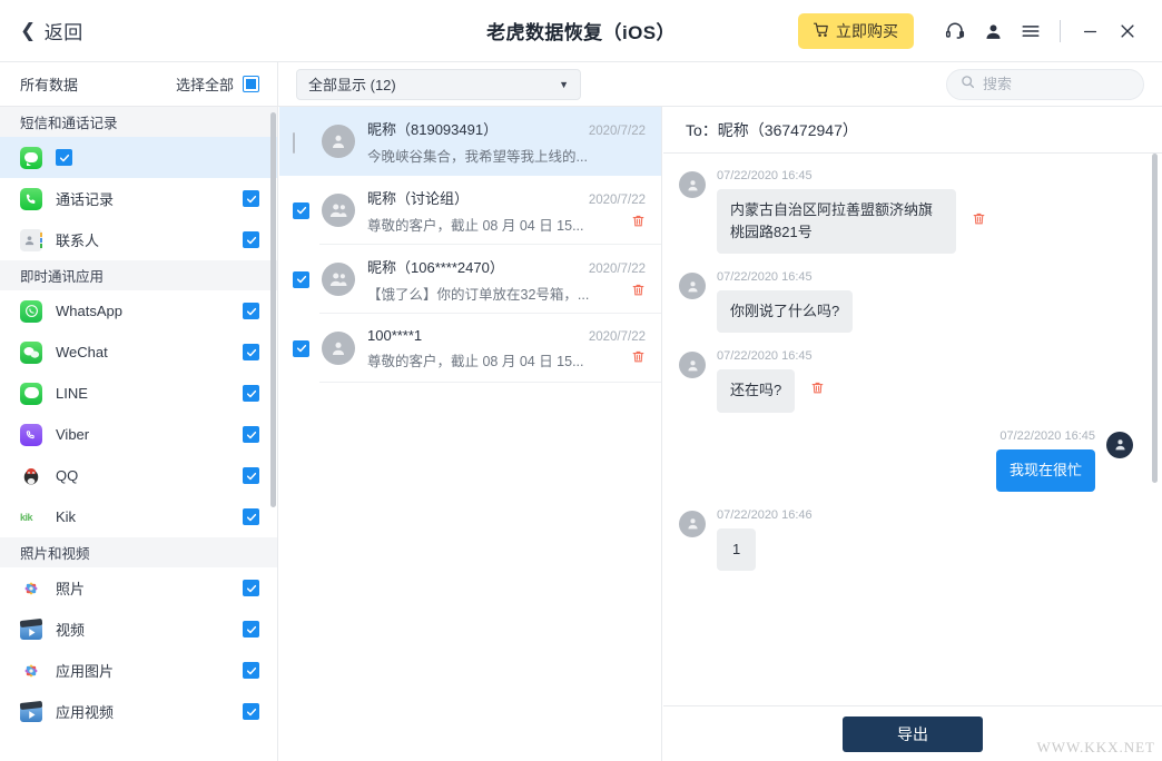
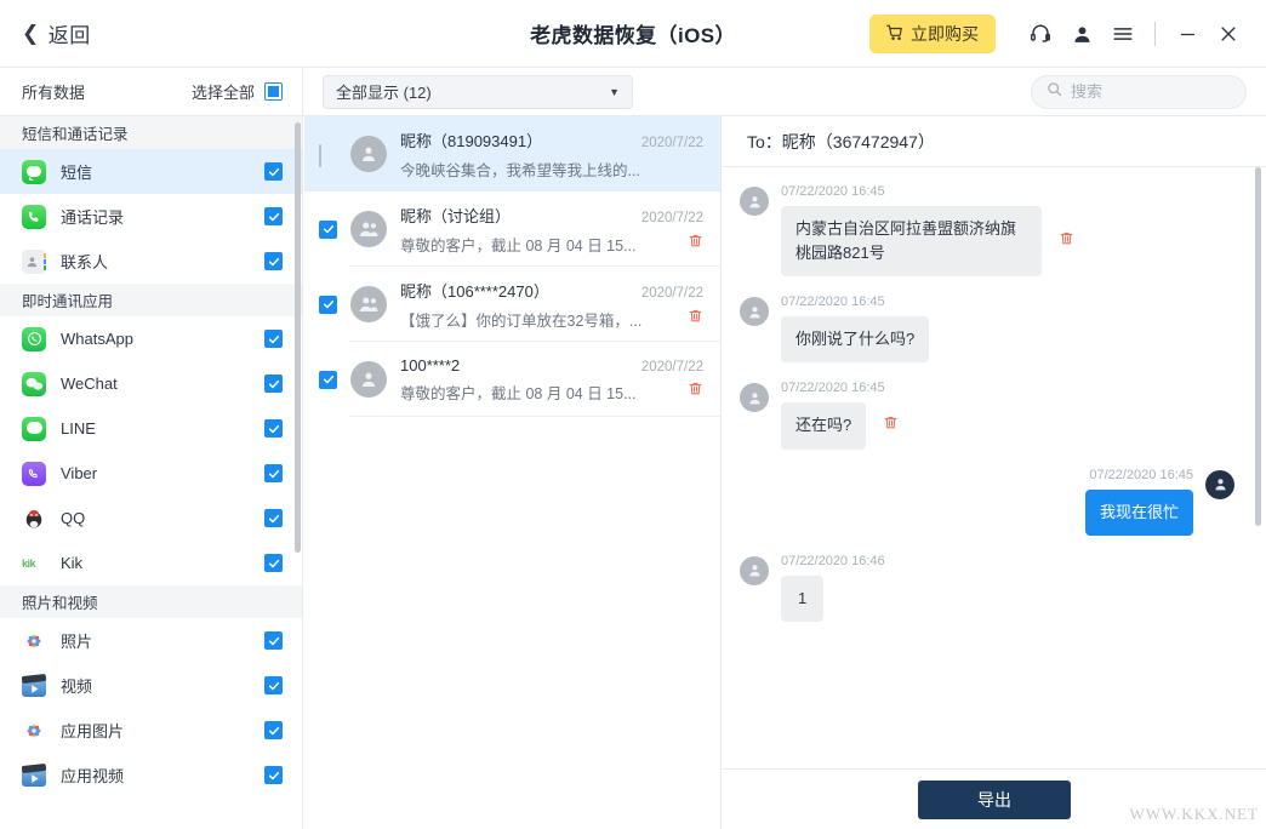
  ❮
  返回
  老虎数据恢复（iOS）
  立即购买
  所有数据
  选择全部
  全部显示 (12)
  ▼
  搜索
  短信和通话记录
+ 短信
  通话记录
  联系人
  即时通讯应用
  WhatsApp
  WeChat
  LINE
  Viber
  QQ
  kik
  Kik
  照片和视频
  照片
  视频
  应用图片
  应用视频
  昵称（819093491）
  2020/7/22
  今晚峡谷集合，我希望等我上线的...
  昵称（讨论组）
  2020/7/22
  尊敬的客户，截止 08 月 04 日 15...
  昵称（106****2470）
  2020/7/22
  【饿了么】你的订单放在32号箱，...
- 100****1
+ 100****2
  2020/7/22
  尊敬的客户，截止 08 月 04 日 15...
  To：昵称（367472947）
  07/22/2020 16:45
  内蒙古自治区阿拉善盟额济纳旗桃园路821号
  07/22/2020 16:45
  你刚说了什么吗?
  07/22/2020 16:45
  还在吗?
  07/22/2020 16:45
  我现在很忙
  07/22/2020 16:46
  1
  导出
  WWW.KKX.NET
